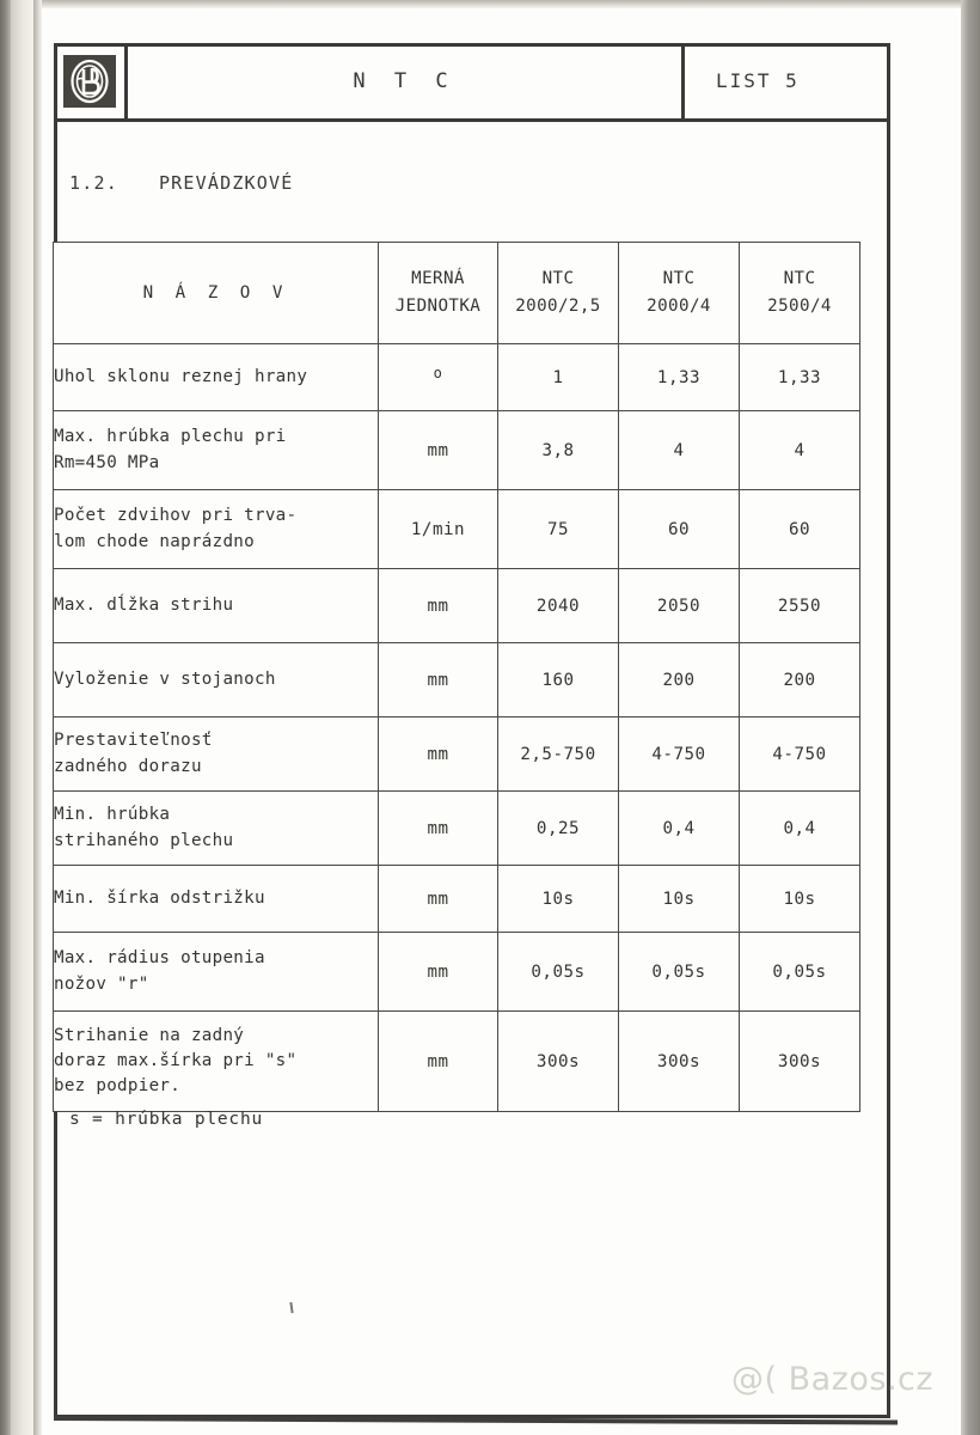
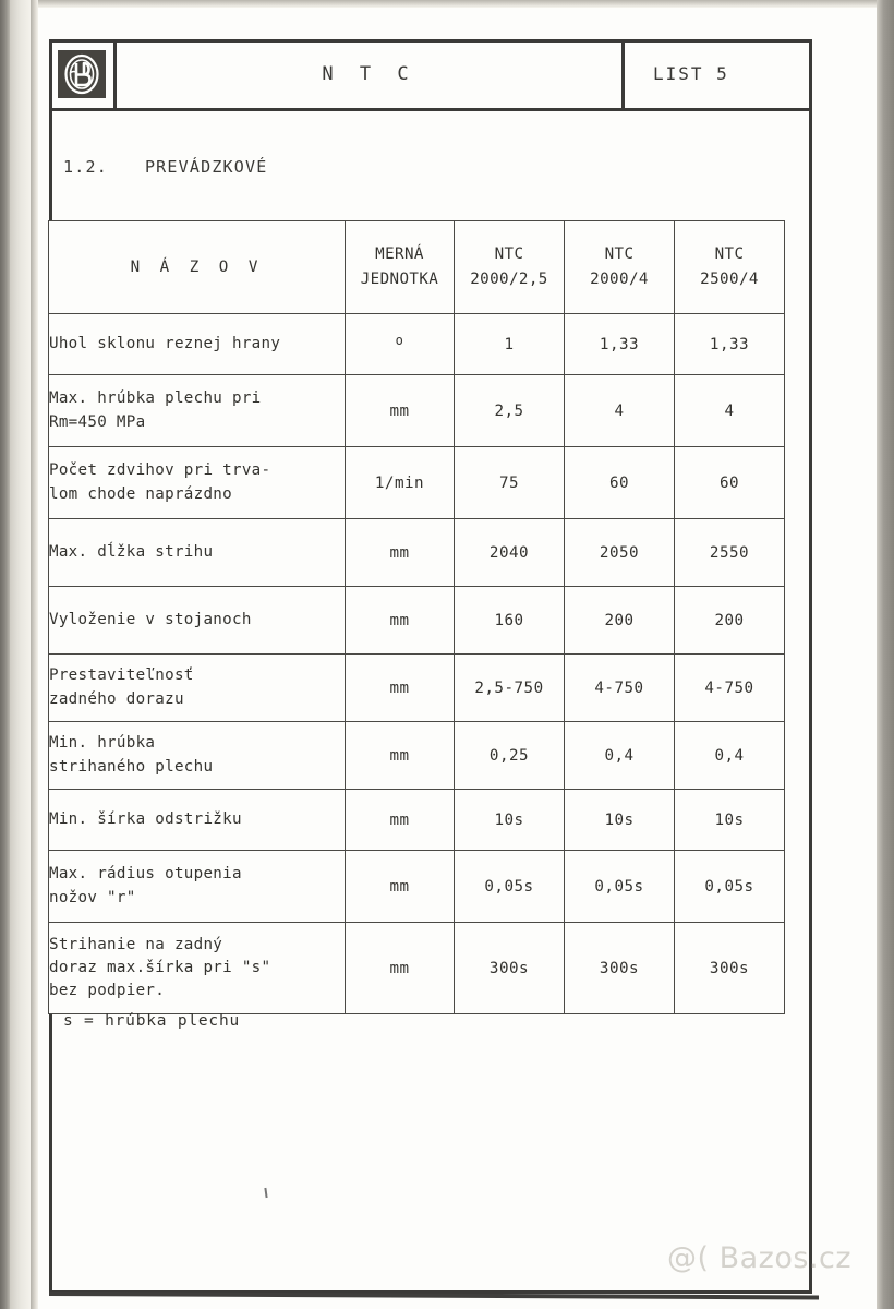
  N T C
  LIST 5
  1.2. PREVÁDZKOVÉ
  N Á Z O V	MERNÁ JEDNOTKA	NTC 2000/2,5	NTC 2000/4	NTC 2500/4
  Uhol sklonu reznej hrany	o	1	1,33	1,33
- Max. hrúbka plechu priRm=450 MPa	mm	3,8	4	4
+ Max. hrúbka plechu priRm=450 MPa	mm	2,5	4	4
  Počet zdvihov pri trva-lom chode naprázdno	1/min	75	60	60
  Max. dĺžka strihu	mm	2040	2050	2550
  Vyloženie v stojanoch	mm	160	200	200
  Prestaviteľnosťzadného dorazu	mm	2,5-750	4-750	4-750
  Min. hrúbkastrihaného plechu	mm	0,25	0,4	0,4
  Min. šírka odstrižku	mm	10s	10s	10s
  Max. rádius otupenianožov "r"	mm	0,05s	0,05s	0,05s
  Strihanie na zadnýdoraz max.šírka pri "s"bez podpier.	mm	300s	300s	300s
  s = hrúbka plechu
  @( Bazos.cz
